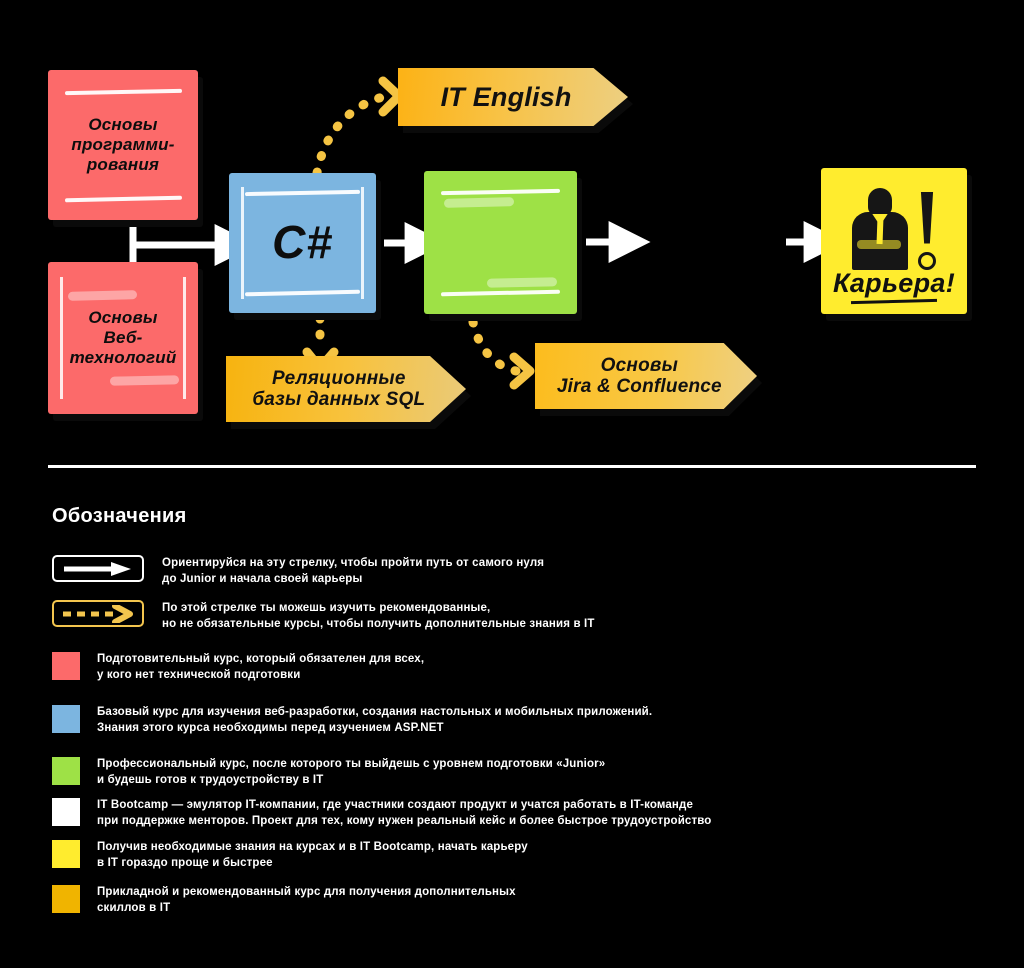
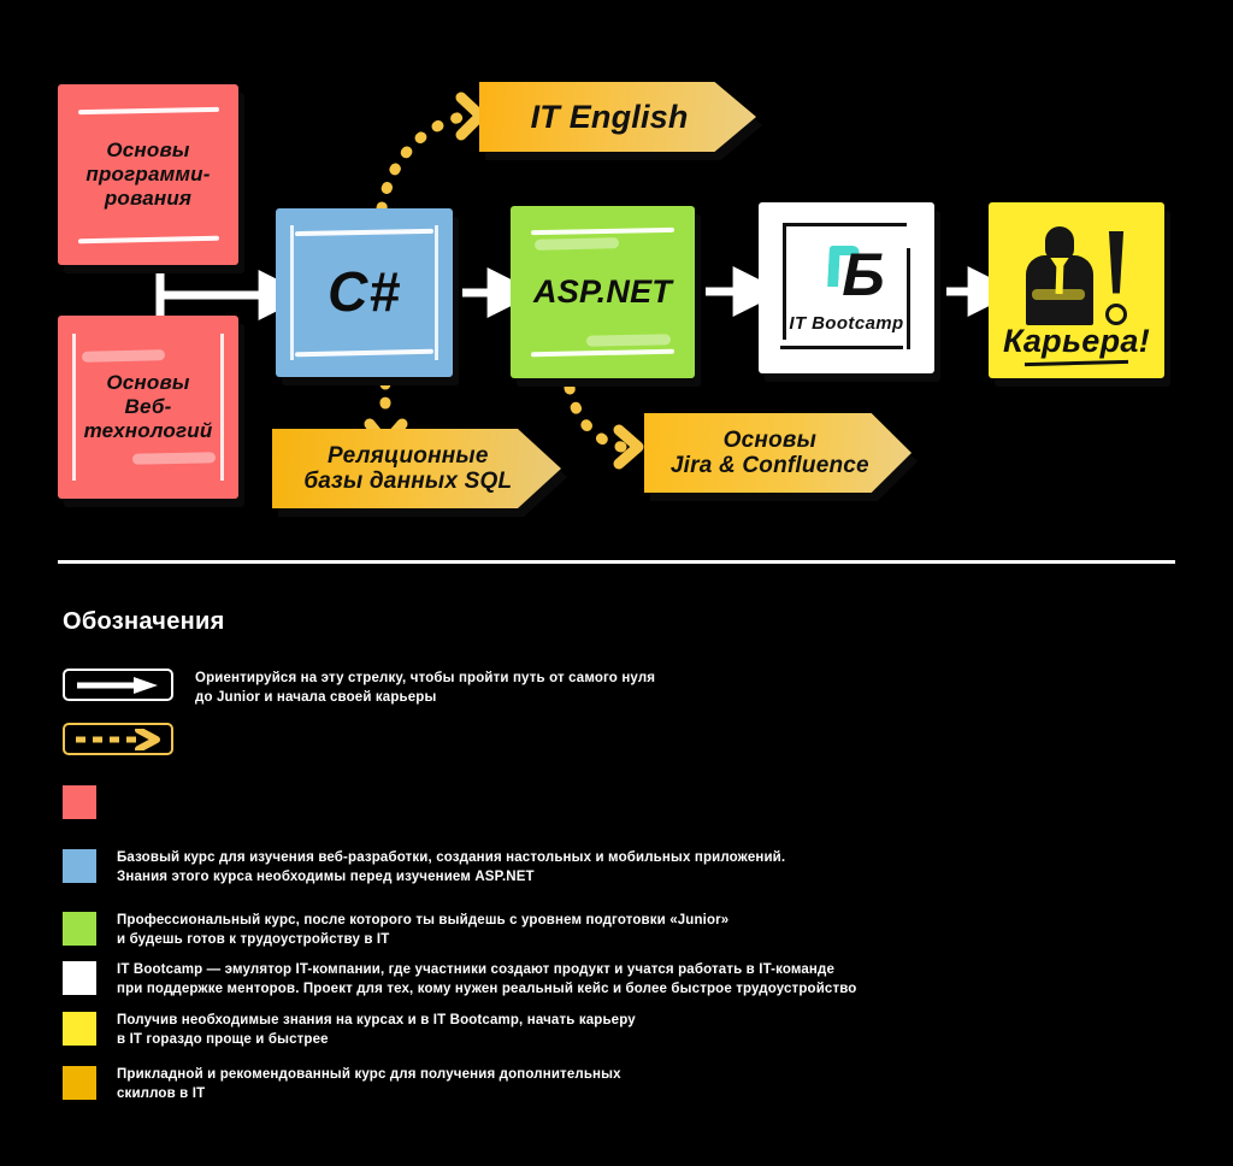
  Основы
  программи-
  рования
  Основы
  Веб-
  технологий
  C#
+ ASP.NET
+ Б
+ IT Bootcamp
  Карьера!
  IT English
  Реляционные
  базы данных SQL
  Основы
  Jira & Confluence
  Обозначения
  Ориентируйся на эту стрелку, чтобы пройти путь от самого нуля
  до Junior и начала своей карьеры
- По этой стрелке ты можешь изучить рекомендованные,
- но не обязательные курсы, чтобы получить дополнительные знания в IT
- Подготовительный курс, который обязателен для всех,
- у кого нет технической подготовки
  Базовый курс для изучения веб-разработки, создания настольных и мобильных приложений.
  Знания этого курса необходимы перед изучением ASP.NET
  Профессиональный курс, после которого ты выйдешь с уровнем подготовки «Junior»
  и будешь готов к трудоустройству в IT
  IT Bootcamp — эмулятор IT-компании, где участники создают продукт и учатся работать в IT-команде
  при поддержке менторов. Проект для тех, кому нужен реальный кейс и более быстрое трудоустройство
  Получив необходимые знания на курсах и в IT Bootcamp, начать карьеру
  в IT гораздо проще и быстрее
  Прикладной и рекомендованный курс для получения дополнительных
  скиллов в IT
